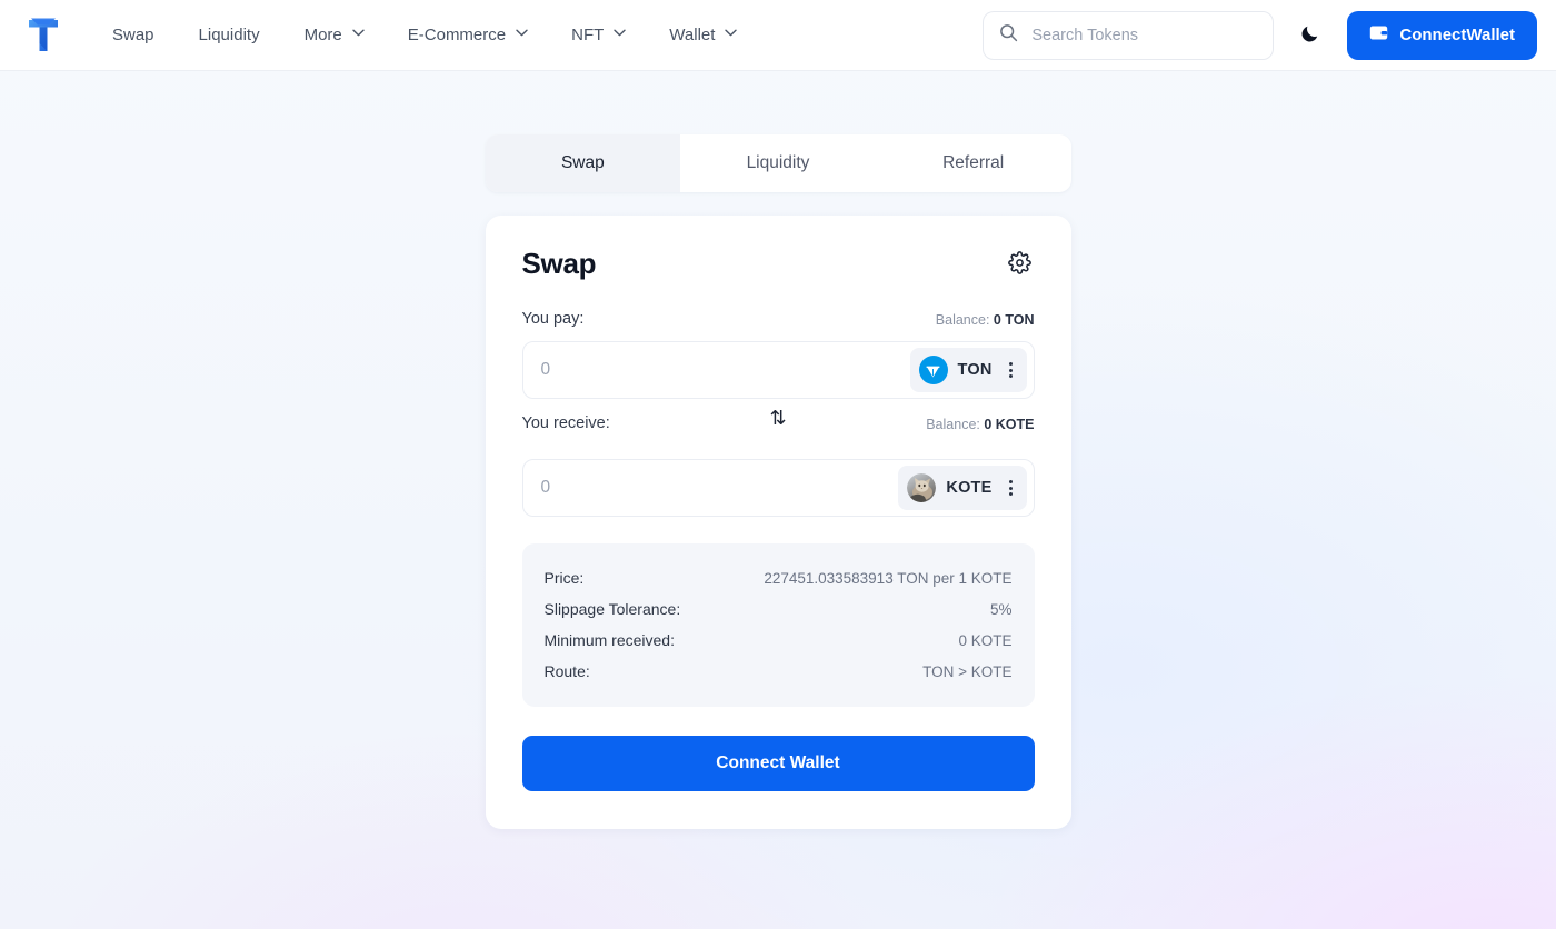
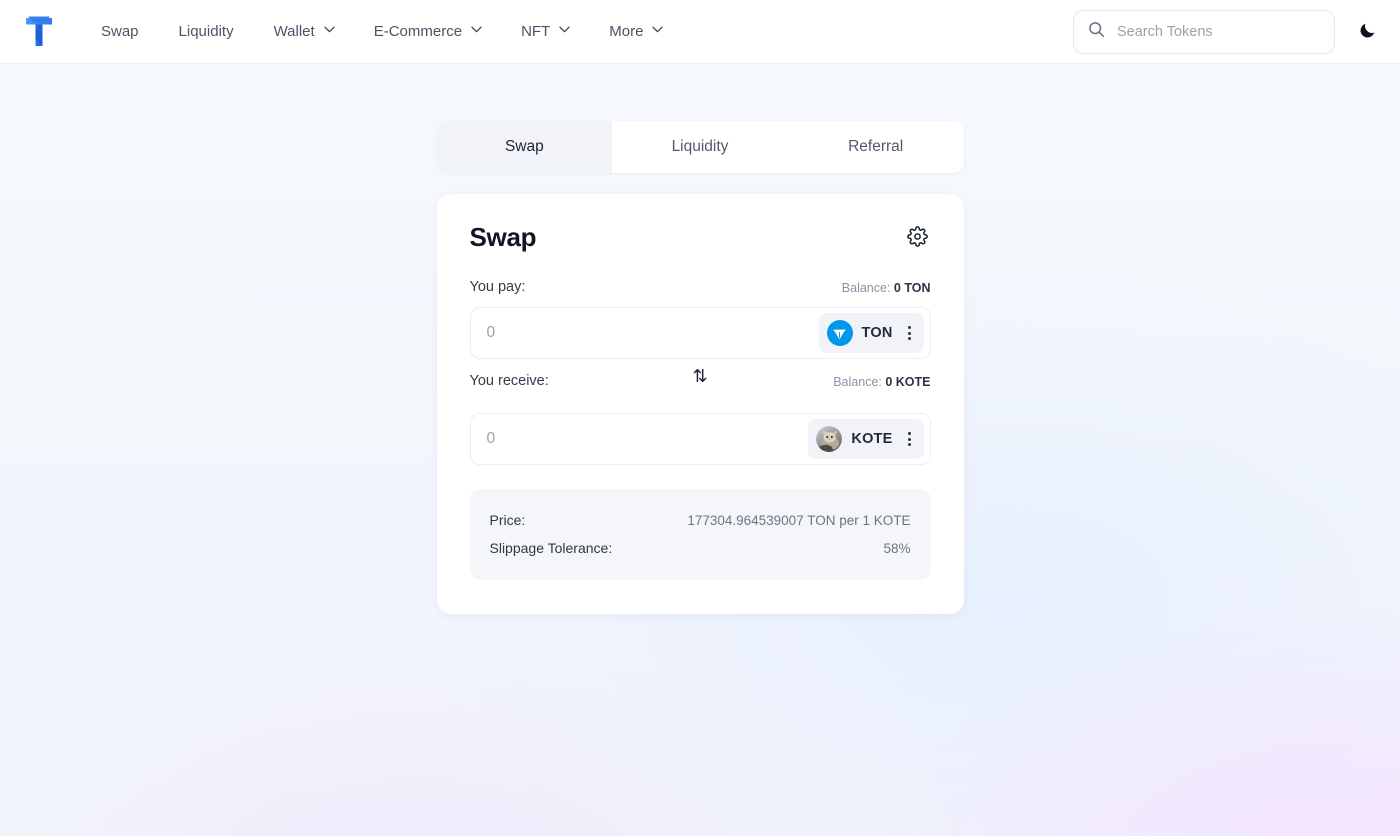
  Swap
  Liquidity
- More
+ Wallet
  E-Commerce
  NFT
- Wallet
+ More
  Search Tokens
- ConnectWallet
  Swap
  Liquidity
  Referral
  Swap
  You pay:
  Balance: 0 TON
  0
  TON
  You receive:
  Balance: 0 KOTE
  ⇅
  0
  KOTE
  Price:
- 227451.033583913 TON per 1 KOTE
+ 177304.964539007 TON per 1 KOTE
  Slippage Tolerance:
- 5%
+ 58%
- Minimum received:
- 0 KOTE
- Route:
- TON > KOTE
- Connect Wallet
